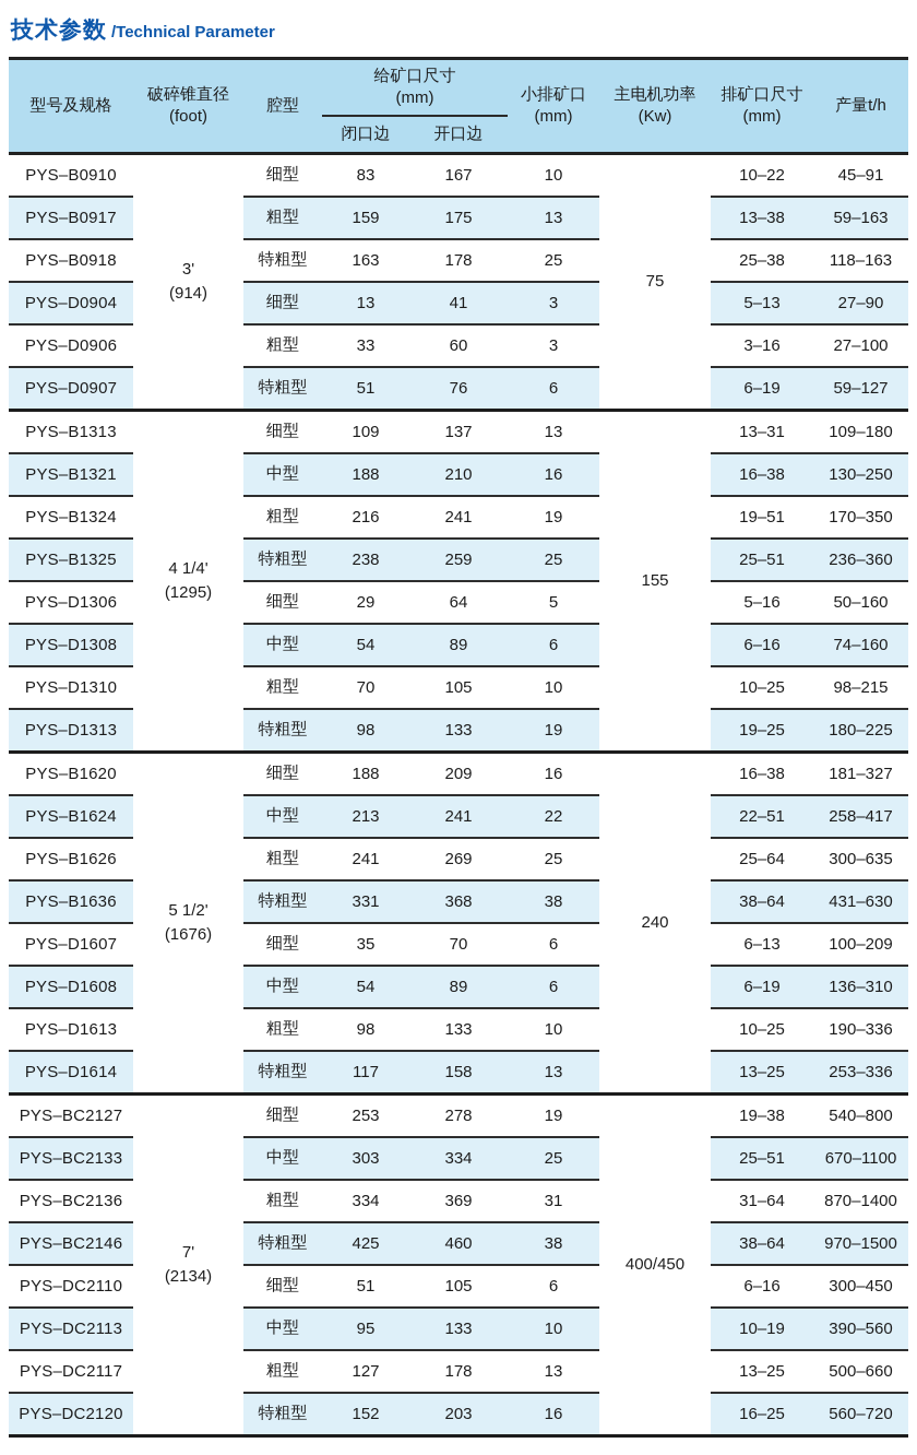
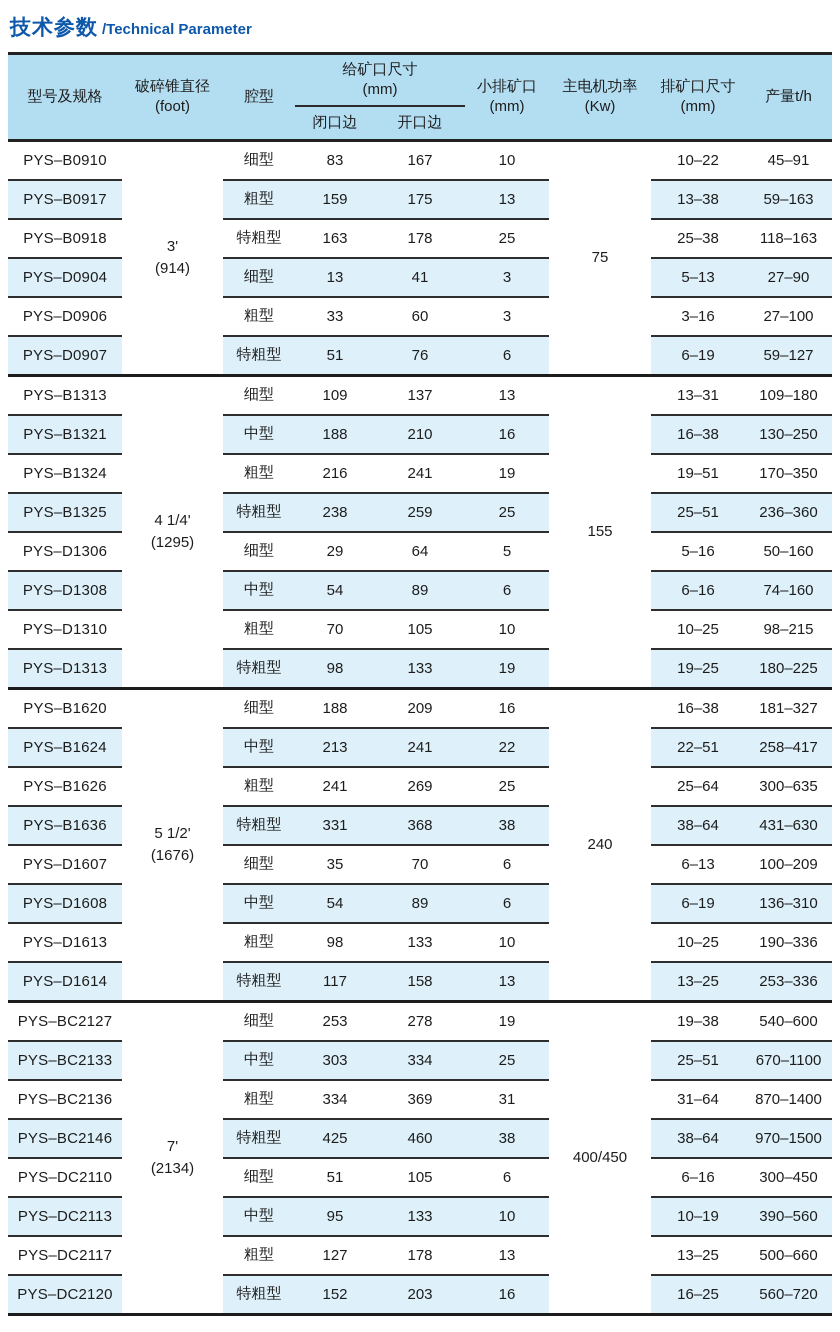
  技术参数 /Technical Parameter
  型号及规格	破碎锥直径 (foot)	腔型	给矿口尺寸 (mm)	小排矿口 (mm)	主电机功率 (Kw)	排矿口尺寸 (mm)	产量t/h
  闭口边	开口边
  PYS–B0910	3'(914)	细型	83	167	10	75	10–22	45–91
  PYS–B0917	粗型	159	175	13	13–38	59–163
  PYS–B0918	特粗型	163	178	25	25–38	118–163
  PYS–D0904	细型	13	41	3	5–13	27–90
  PYS–D0906	粗型	33	60	3	3–16	27–100
  PYS–D0907	特粗型	51	76	6	6–19	59–127
  PYS–B1313	4 1/4'(1295)	细型	109	137	13	155	13–31	109–180
  PYS–B1321	中型	188	210	16	16–38	130–250
  PYS–B1324	粗型	216	241	19	19–51	170–350
  PYS–B1325	特粗型	238	259	25	25–51	236–360
  PYS–D1306	细型	29	64	5	5–16	50–160
  PYS–D1308	中型	54	89	6	6–16	74–160
  PYS–D1310	粗型	70	105	10	10–25	98–215
  PYS–D1313	特粗型	98	133	19	19–25	180–225
  PYS–B1620	5 1/2'(1676)	细型	188	209	16	240	16–38	181–327
  PYS–B1624	中型	213	241	22	22–51	258–417
  PYS–B1626	粗型	241	269	25	25–64	300–635
  PYS–B1636	特粗型	331	368	38	38–64	431–630
  PYS–D1607	细型	35	70	6	6–13	100–209
  PYS–D1608	中型	54	89	6	6–19	136–310
  PYS–D1613	粗型	98	133	10	10–25	190–336
  PYS–D1614	特粗型	117	158	13	13–25	253–336
- PYS–BC2127	7'(2134)	细型	253	278	19	400/450	19–38	540–800
+ PYS–BC2127	7'(2134)	细型	253	278	19	400/450	19–38	540–600
  PYS–BC2133	中型	303	334	25	25–51	670–1100
  PYS–BC2136	粗型	334	369	31	31–64	870–1400
  PYS–BC2146	特粗型	425	460	38	38–64	970–1500
  PYS–DC2110	细型	51	105	6	6–16	300–450
  PYS–DC2113	中型	95	133	10	10–19	390–560
  PYS–DC2117	粗型	127	178	13	13–25	500–660
  PYS–DC2120	特粗型	152	203	16	16–25	560–720
